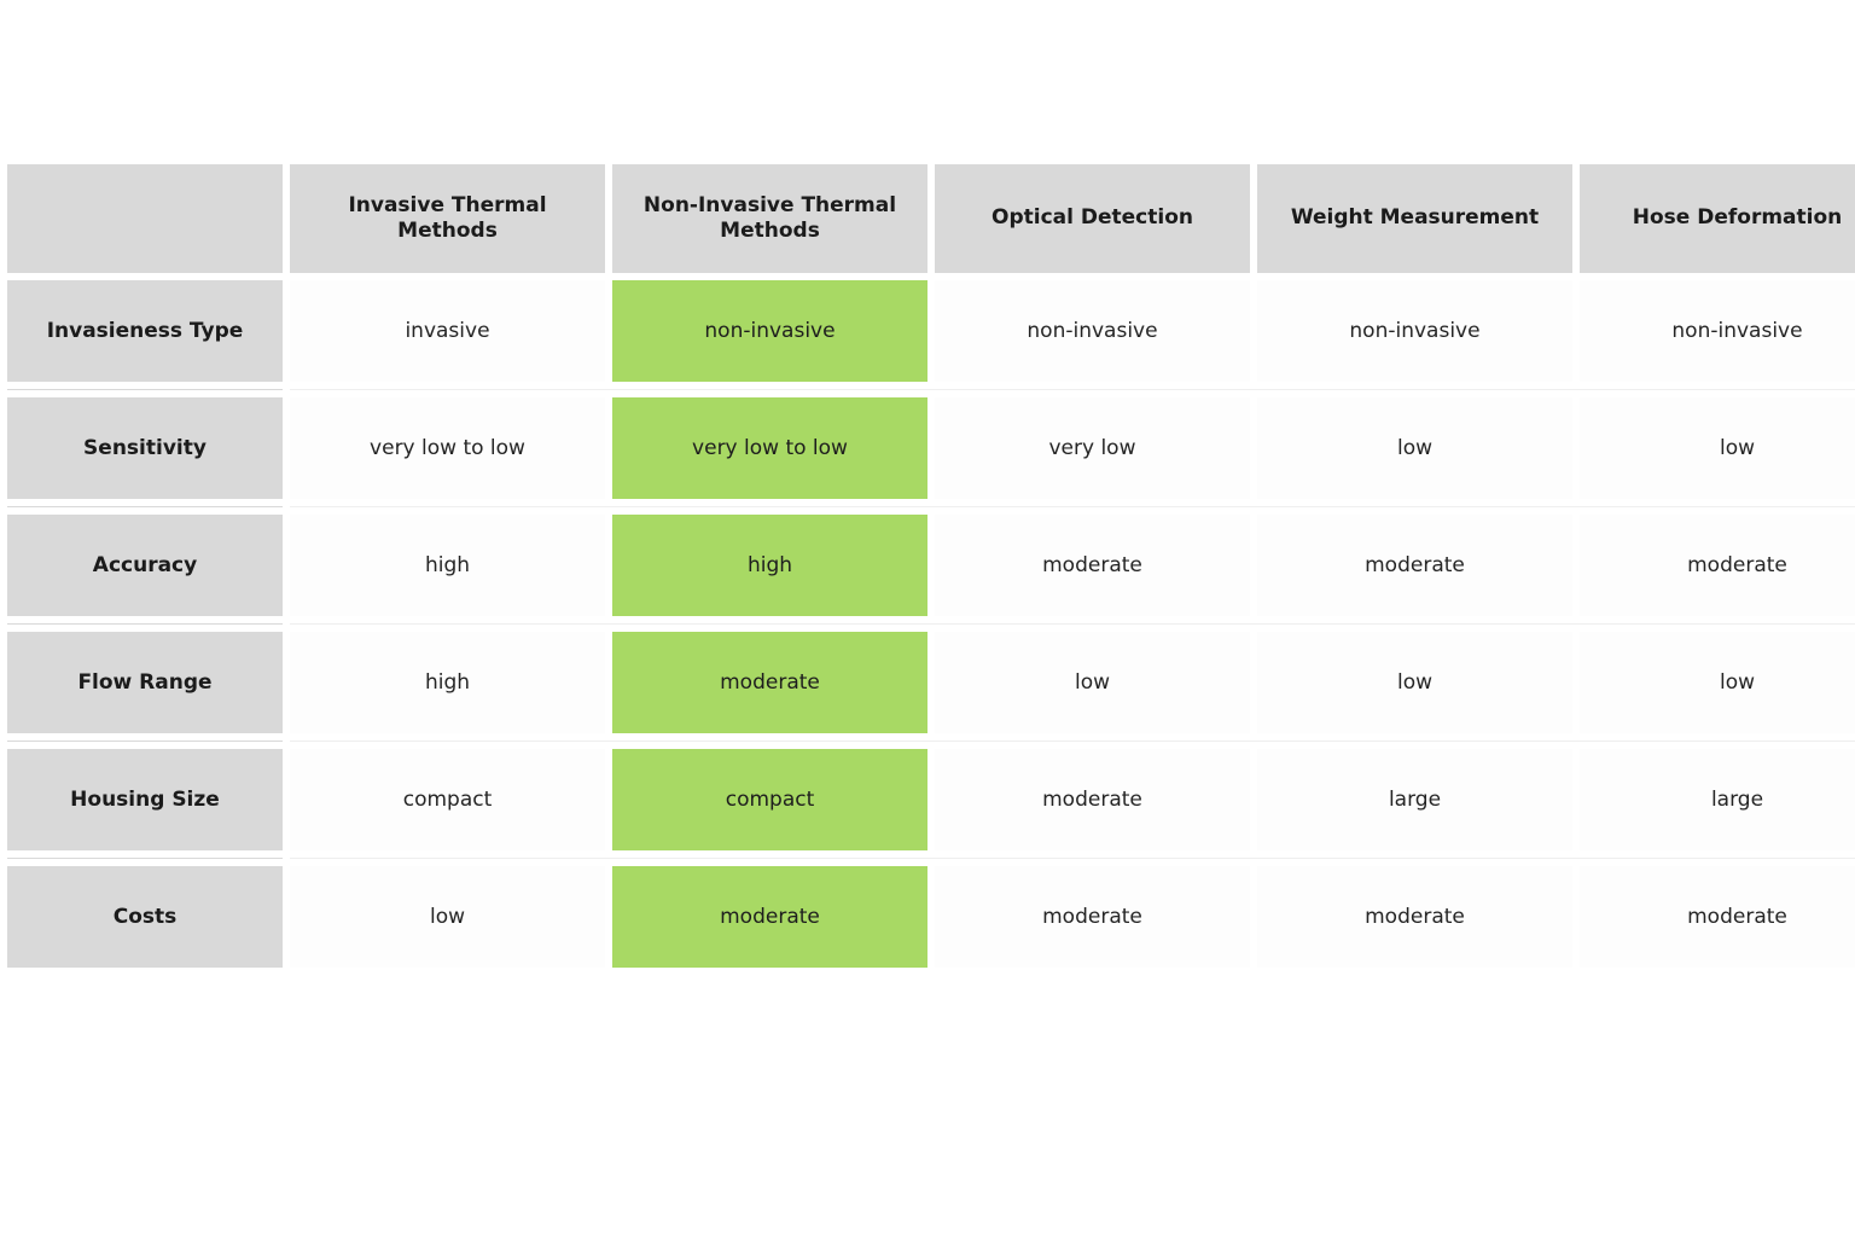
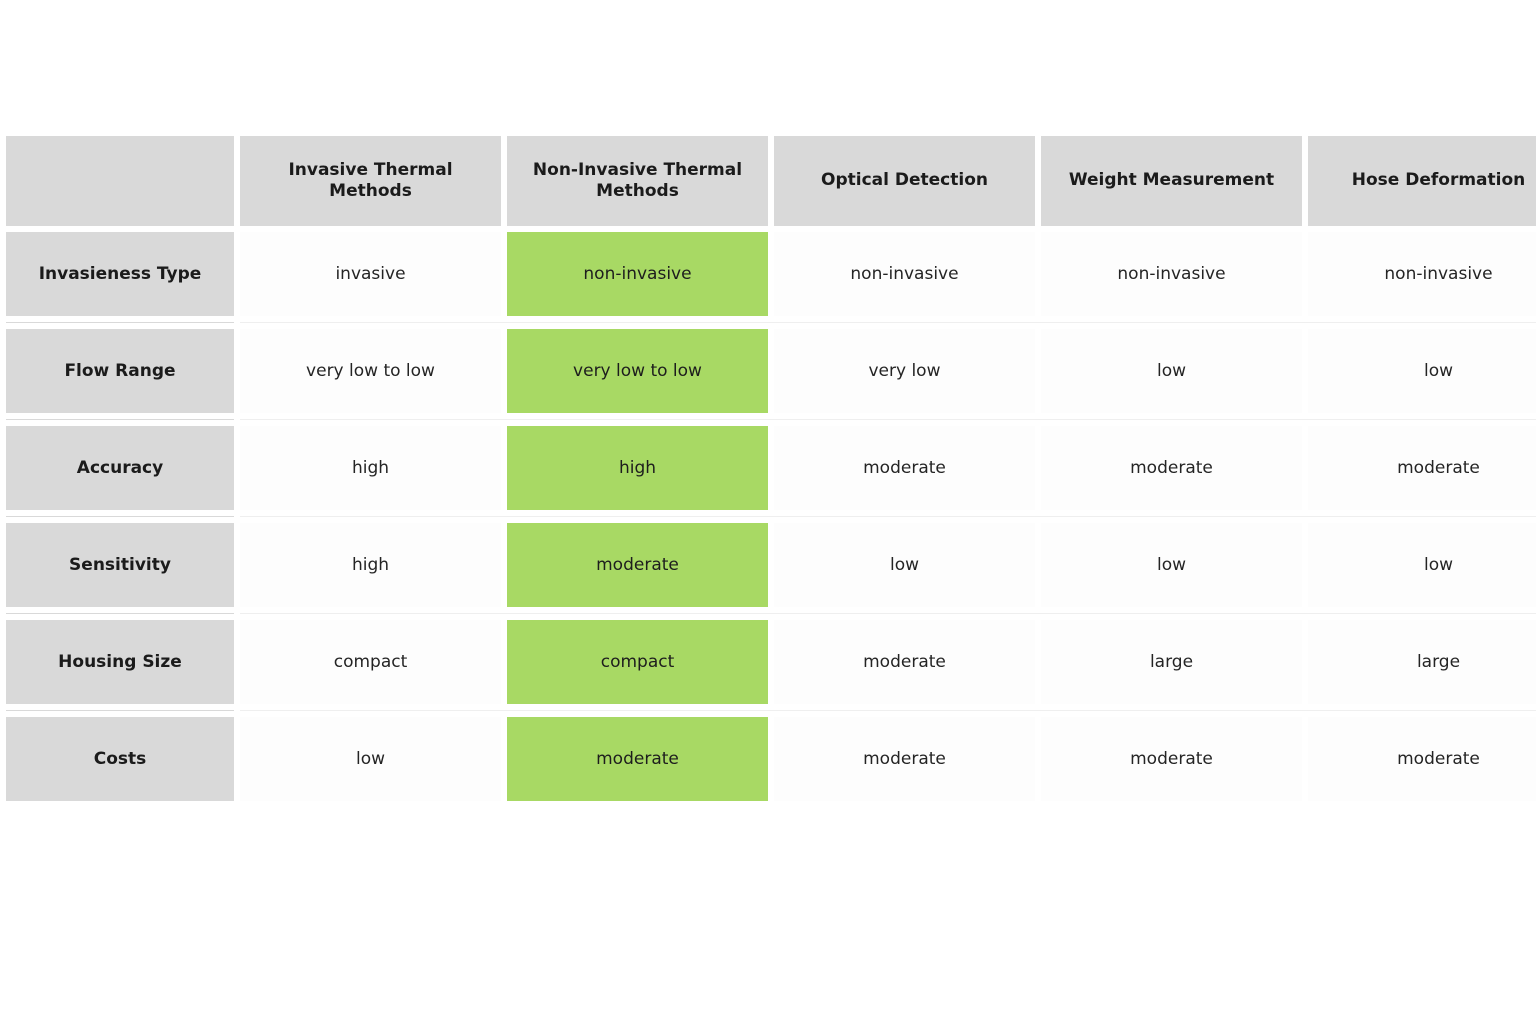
  	Invasive Thermal Methods	Non-Invasive Thermal Methods	Optical Detection	Weight Measurement	Hose Deformation
  Invasieness Type	invasive	non-invasive	non-invasive	non-invasive	non-invasive
- Sensitivity	very low to low	very low to low	very low	low	low
+ Flow Range	very low to low	very low to low	very low	low	low
  Accuracy	high	high	moderate	moderate	moderate
- Flow Range	high	moderate	low	low	low
+ Sensitivity	high	moderate	low	low	low
  Housing Size	compact	compact	moderate	large	large
  Costs	low	moderate	moderate	moderate	moderate
